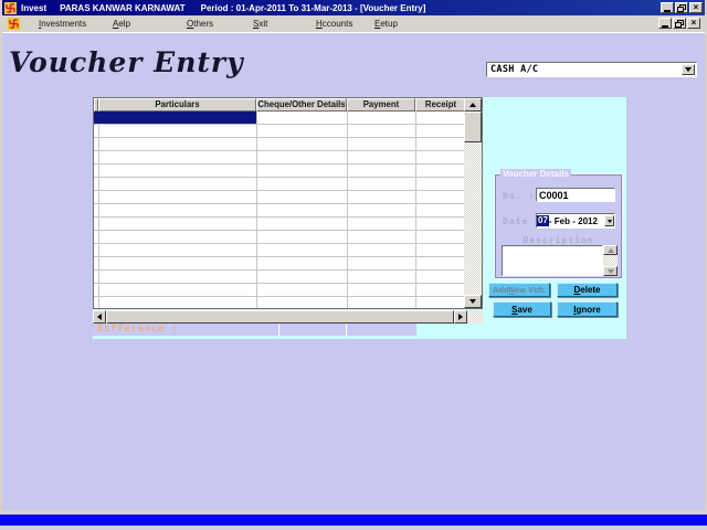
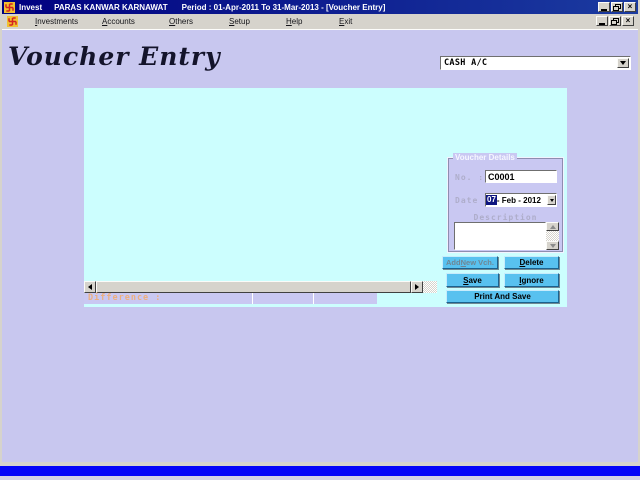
  Invest
  PARAS KANWAR KARNAWAT
  Period : 01-Apr-2011 To 31-Mar-2013 - [Voucher Entry]
  ×
  Investments
- Aelp
+ Accounts
  Others
- Sxit
+ Setup
- Hccounts
+ Help
- Eetup
+ Exit
  ×
  Voucher Entry
  CASH A/C
- Particulars
- Cheque/Other Details
- Payment
- Receipt
  Difference :
  Voucher Details
  No. :
  C0001
  Date
  07
  - Feb - 2012
  Description
  Add
  N
  ew Vch.
  D
  elete
  S
  ave
  I
  gnore
+ Print And Save
